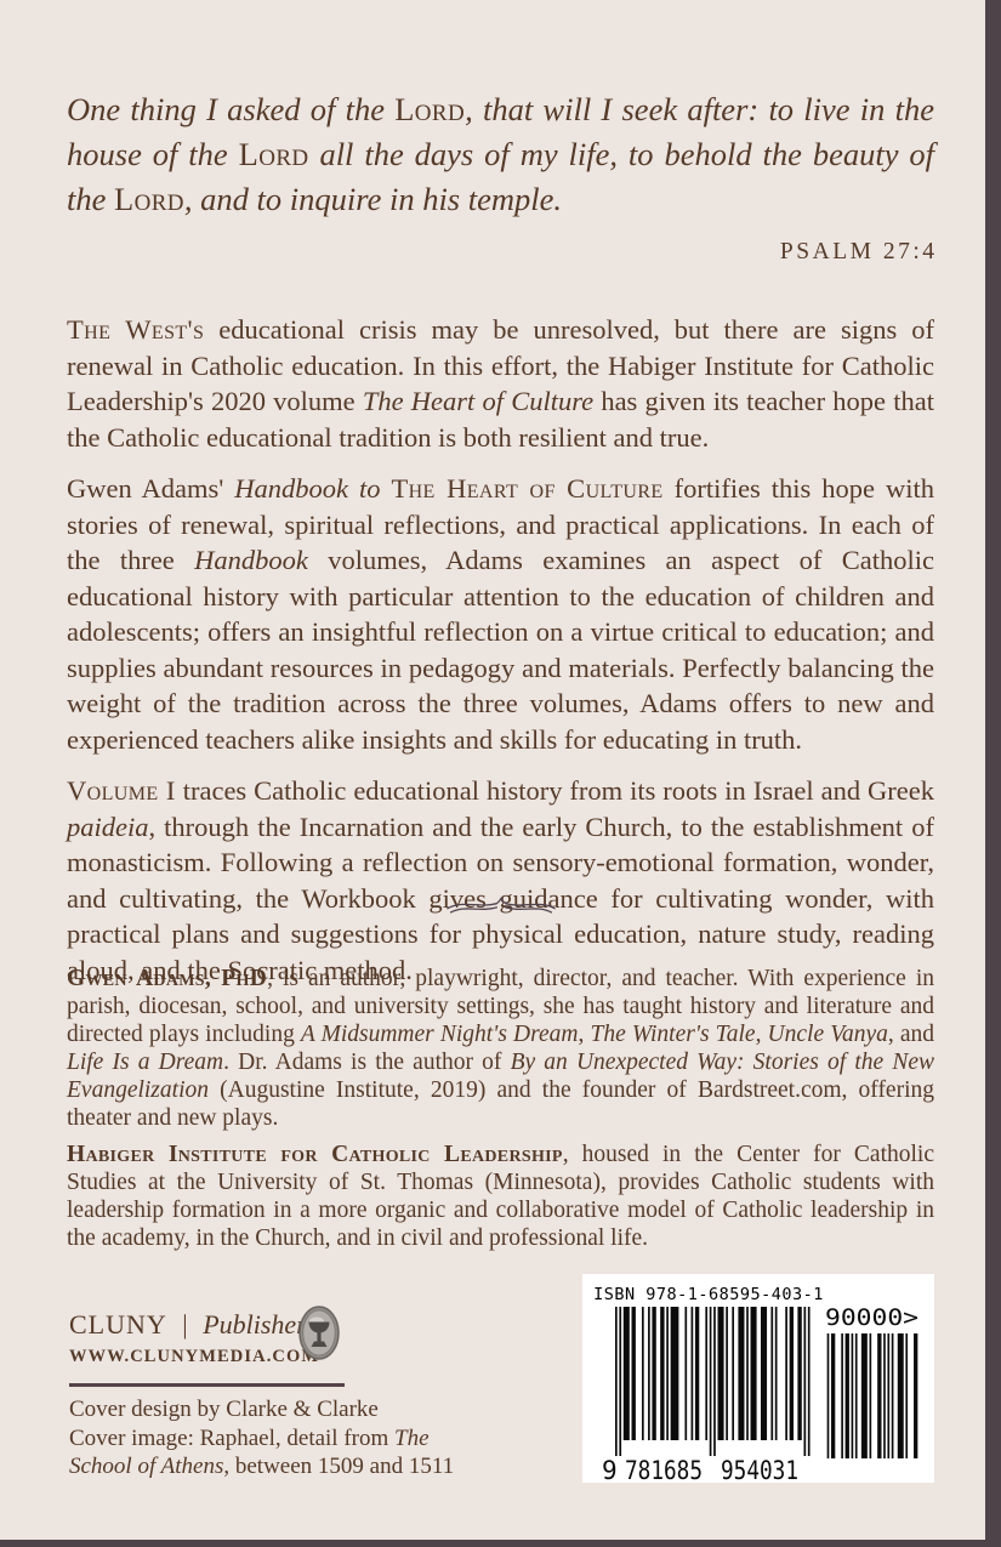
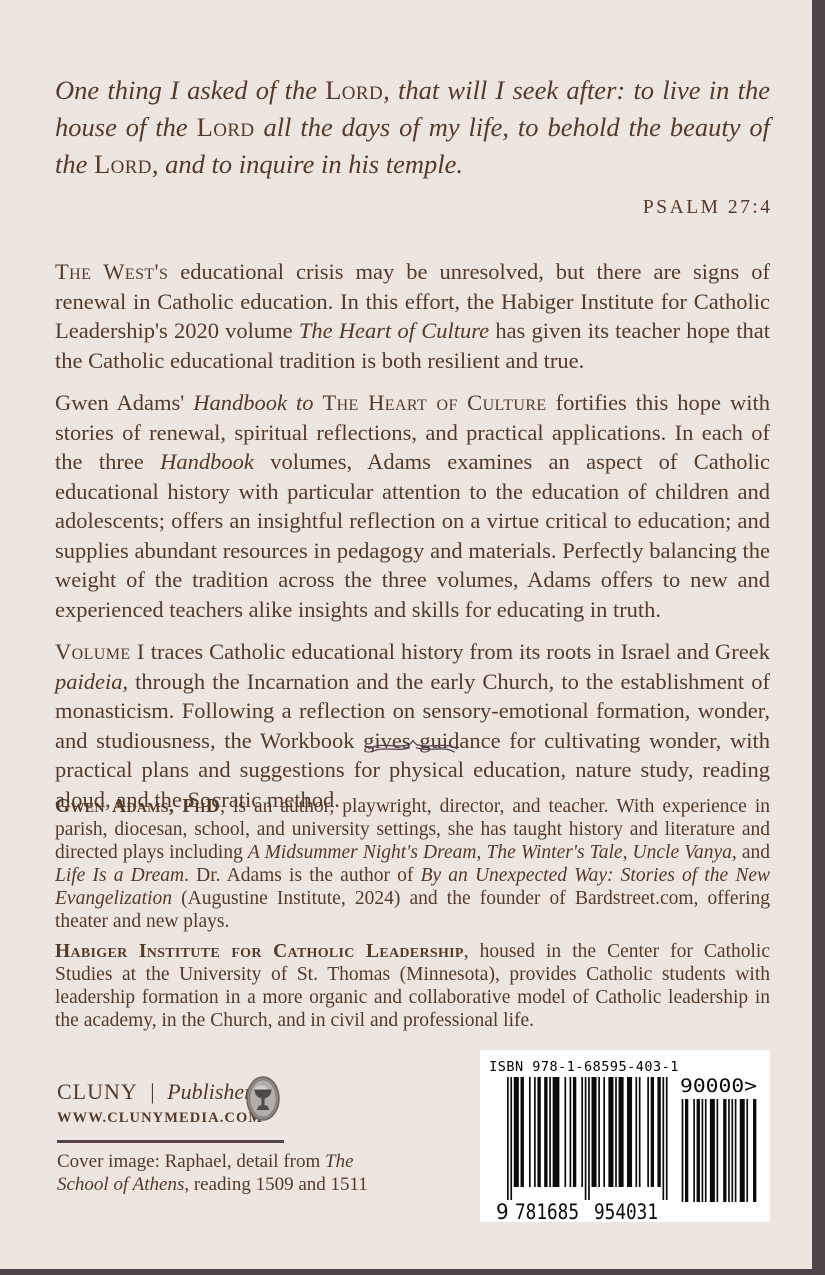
  One thing I asked of the Lord, that will I seek after: to live in the house of the Lord all the days of my life, to behold the beauty of the Lord, and to inquire in his temple.
  PSALM 27:4
  The West's educational crisis may be unresolved, but there are signs of renewal in Catholic education. In this effort, the Habiger Institute for Catholic Leadership's 2020 volume The Heart of Culture has given its teacher hope that the Catholic educational tradition is both resilient and true.
  Gwen Adams' Handbook to The Heart of Culture fortifies this hope with stories of renewal, spiritual reflections, and practical applications. In each of the three Handbook volumes, Adams examines an aspect of Catholic educational history with particular attention to the education of children and adolescents; offers an insightful reflection on a virtue critical to education; and supplies abundant resources in pedagogy and materials. Perfectly balancing the weight of the tradition across the three volumes, Adams offers to new and experienced teachers alike insights and skills for educating in truth.
- Volume I traces Catholic educational history from its roots in Israel and Greek paideia, through the Incarnation and the early Church, to the establishment of monasticism. Following a reflection on sensory-emotional formation, wonder, and cultivating, the Workbook gives guidance for cultivating wonder, with practical plans and suggestions for physical education, nature study, reading aloud, and the Socratic method.
+ Volume I traces Catholic educational history from its roots in Israel and Greek paideia, through the Incarnation and the early Church, to the establishment of monasticism. Following a reflection on sensory-emotional formation, wonder, and studiousness, the Workbook gives guidance for cultivating wonder, with practical plans and suggestions for physical education, nature study, reading aloud, and the Socratic method.
- Gwen Adams, PhD, is an author, playwright, director, and teacher. With experience in parish, diocesan, school, and university settings, she has taught history and literature and directed plays including A Midsummer Night's Dream, The Winter's Tale, Uncle Vanya, and Life Is a Dream. Dr. Adams is the author of By an Unexpected Way: Stories of the New Evangelization (Augustine Institute, 2019) and the founder of Bardstreet.com, offering theater and new plays.
+ Gwen Adams, PhD, is an author, playwright, director, and teacher. With experience in parish, diocesan, school, and university settings, she has taught history and literature and directed plays including A Midsummer Night's Dream, The Winter's Tale, Uncle Vanya, and Life Is a Dream. Dr. Adams is the author of By an Unexpected Way: Stories of the New Evangelization (Augustine Institute, 2024) and the founder of Bardstreet.com, offering theater and new plays.
  Habiger Institute for Catholic Leadership, housed in the Center for Catholic Studies at the University of St. Thomas (Minnesota), provides Catholic students with leadership formation in a more organic and collaborative model of Catholic leadership in the academy, in the Church, and in civil and professional life.
  CLUNY | Publishe
  WWW.CLUNYMEDIA.CO
- Cover design by Clarke & Clarke
- Cover image: Raphael, detail from The School of Athens, between 1509 and 1511
+ Cover image: Raphael, detail from The School of Athens, reading 1509 and 1511
  ISBN 978-1-68595-403-1
  9
  781685
  954031
  90000>
